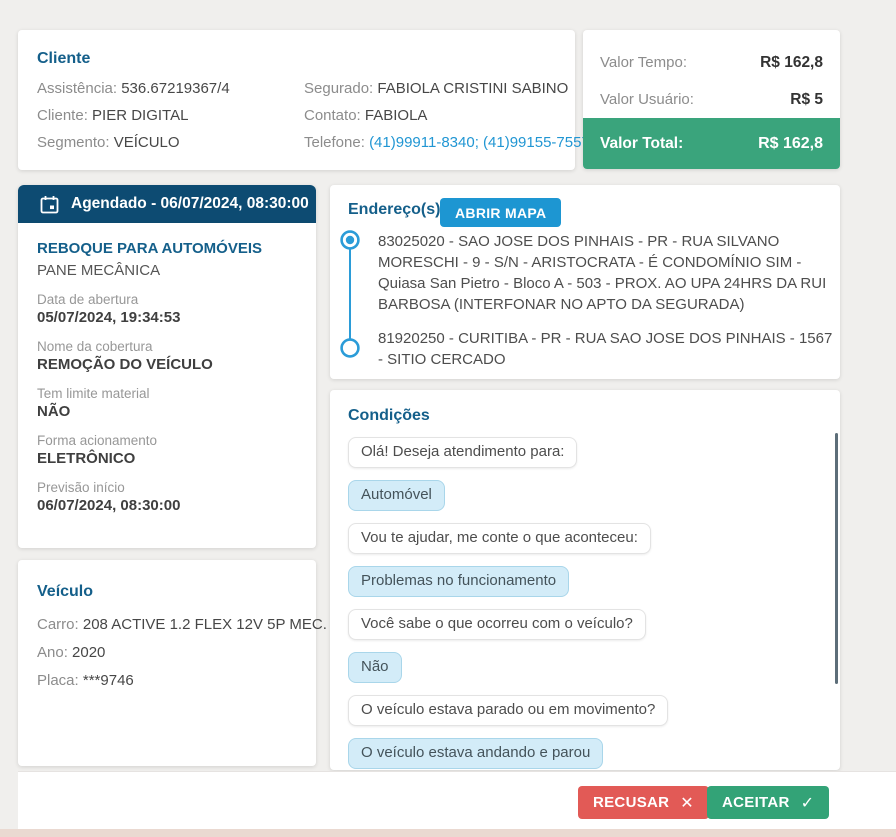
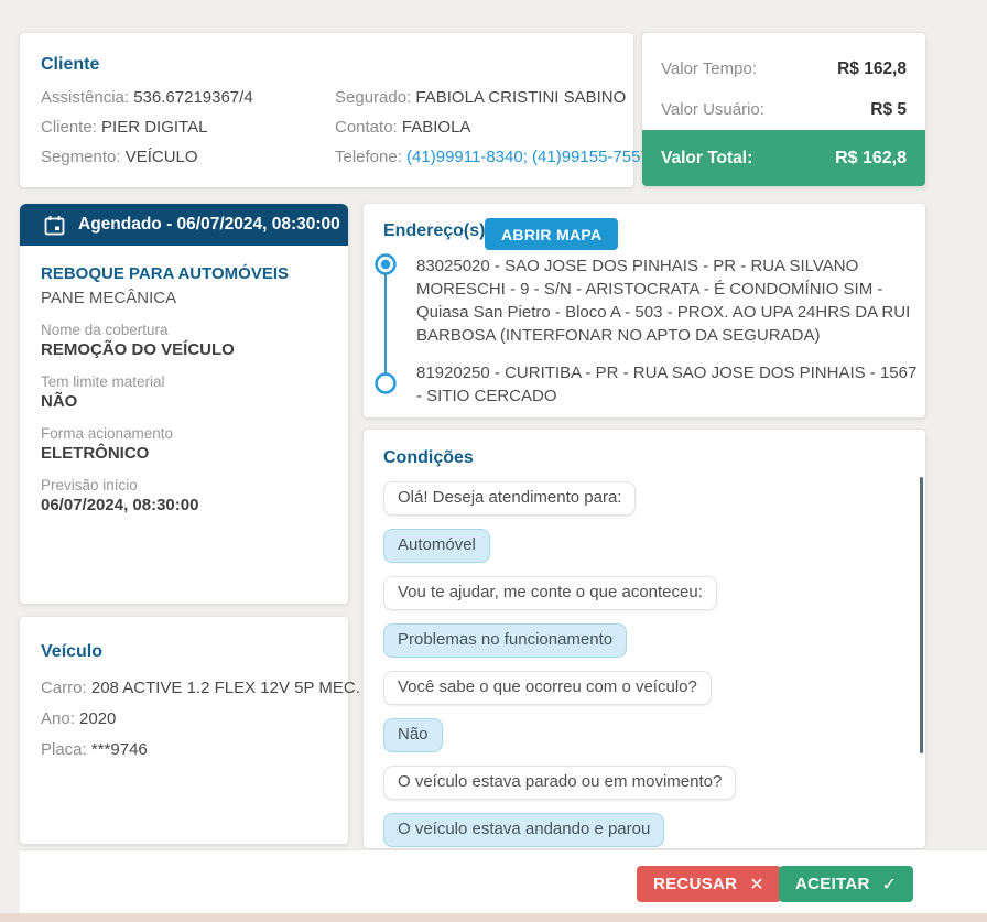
  Cliente
  Assistência: 536.67219367/4
  Cliente: PIER DIGITAL
  Segmento: VEÍCULO
  Segurado: FABIOLA CRISTINI SABINO
  Contato: FABIOLA
  Telefone: (41)99911-8340; (41)99155-755
  Valor Tempo:
  R$ 162,8
  Valor Usuário:
  R$ 5
  Valor Total:
  R$ 162,8
  Agendado - 06/07/2024, 08:30:00
  REBOQUE PARA AUTOMÓVEIS
  PANE MECÂNICA
- Data de abertura
- 05/07/2024, 19:34:53
  Nome da cobertura
  REMOÇÃO DO VEÍCULO
  Tem limite material
  NÃO
  Forma acionamento
  ELETRÔNICO
  Previsão início
  06/07/2024, 08:30:00
  Veículo
  Carro: 208 ACTIVE 1.2 FLEX 12V 5P MEC.
  Ano: 2020
  Placa: ***9746
  Endereço(s)
  ABRIR MAPA
  83025020 - SAO JOSE DOS PINHAIS - PR - RUA SILVANO MORESCHI - 9 - S/N - ARISTOCRATA - É CONDOMÍNIO SIM - Quiasa San Pietro - Bloco A - 503 - PROX. AO UPA 24HRS DA RUI BARBOSA (INTERFONAR NO APTO DA SEGURADA)
  81920250 - CURITIBA - PR - RUA SAO JOSE DOS PINHAIS - 1567 - SITIO CERCADO
  Condições
  Olá! Deseja atendimento para:
  Automóvel
  Vou te ajudar, me conte o que aconteceu:
  Problemas no funcionamento
  Você sabe o que ocorreu com o veículo?
  Não
  O veículo estava parado ou em movimento?
  O veículo estava andando e parou
  RECUSAR
  ✕
  ACEITAR
  ✓
